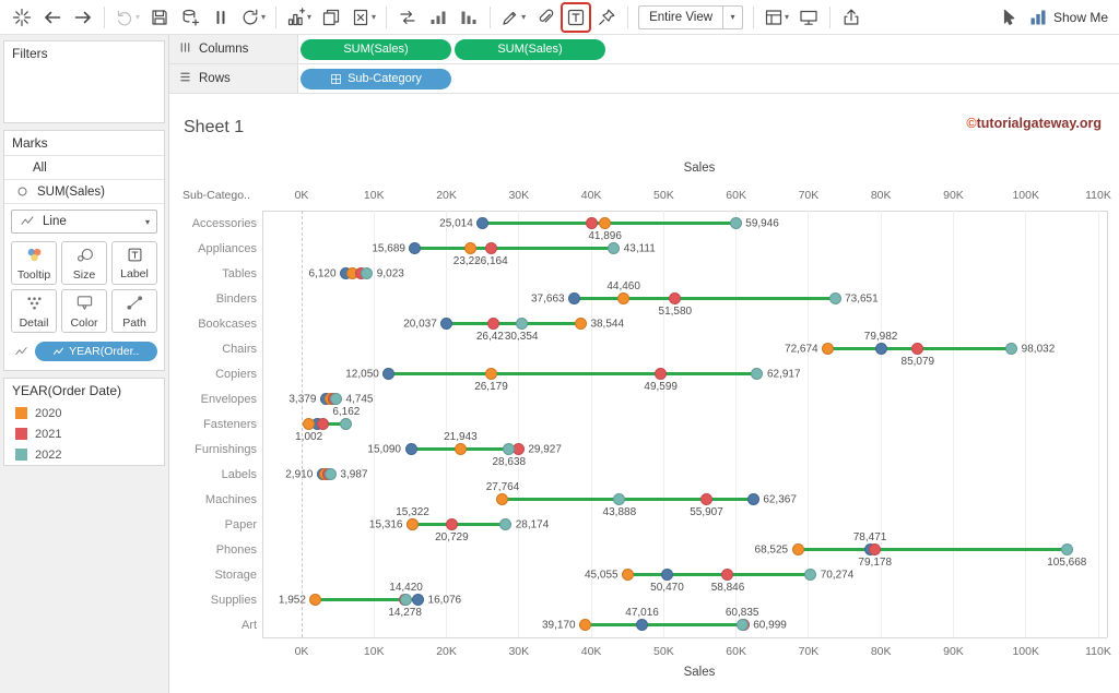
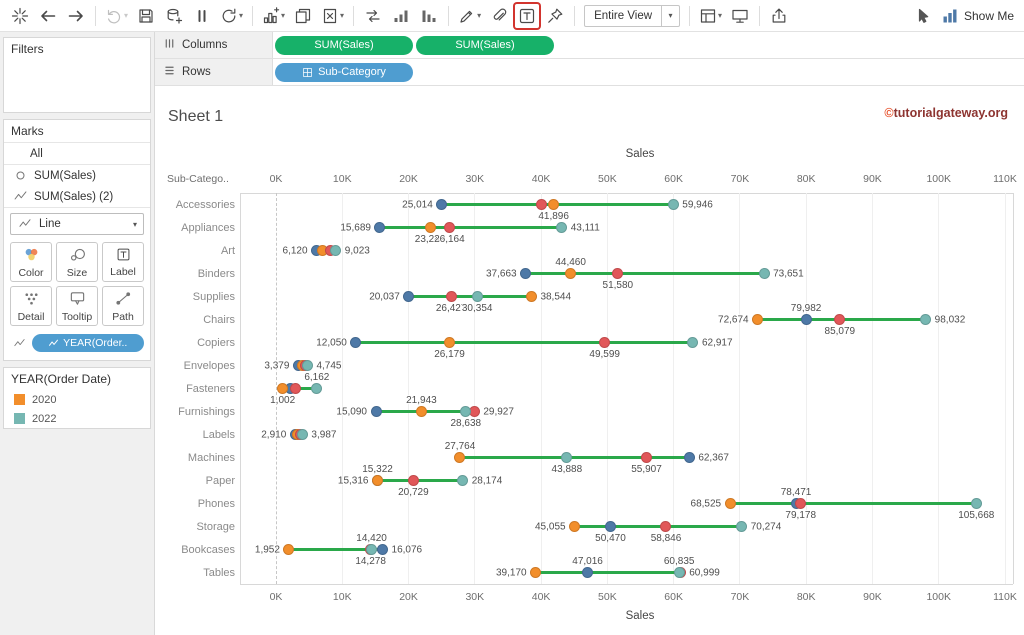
  ▾
  ▾
  ▾
  ▾
  ▾
  Entire View
  ▾
  ▾
  Show Me
  Filters
  Marks
  All
  SUM(Sales)
+ SUM(Sales) (2)
  Line
  ▾
- Tooltip
+ Color
  Size
  Label
  Detail
- Color
+ Tooltip
  Path
  YEAR(Order..
  YEAR(Order Date)
  2020
- 2021
  2022
  Columns
  SUM(Sales)
  SUM(Sales)
  Rows
  Sub-Category
  Sheet 1
  ©tutorialgateway.org
  Sales
  Sales
  Sub-Catego..
  0K
  0K
  10K
  10K
  20K
  20K
  30K
  30K
  40K
  40K
  50K
  50K
  60K
  60K
  70K
  70K
  80K
  80K
  90K
  90K
  100K
  100K
  110K
  110K
  Accessories
  25,014
  41,896
  59,946
  Appliances
  15,689
  23,249
  26,164
  43,111
- Tables
+ Art
  6,120
  9,023
  Binders
  37,663
  44,460
  51,580
  73,651
- Bookcases
+ Supplies
  20,037
  38,544
  26,427
  30,354
  Chairs
  79,982
  72,674
  85,079
  98,032
  Copiers
  12,050
  26,179
  49,599
  62,917
  Envelopes
  3,379
  4,745
  Fasteners
  1,002
  6,162
  Furnishings
  15,090
  21,943
  29,927
  28,638
  Labels
  2,910
  3,987
  Machines
  62,367
  27,764
  55,907
  43,888
  Paper
  15,316
  15,322
  20,729
  28,174
  Phones
  78,471
  68,525
  79,178
  105,668
  Storage
  50,470
  45,055
  58,846
  70,274
- Supplies
+ Bookcases
  16,076
  1,952
  14,278
  14,420
- Art
+ Tables
  47,016
  39,170
  60,999
  60,835
